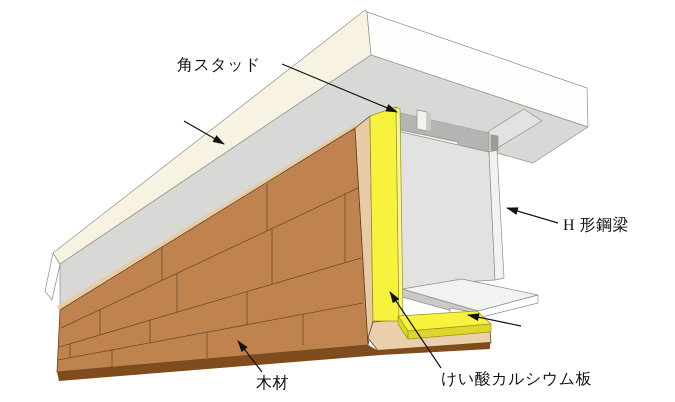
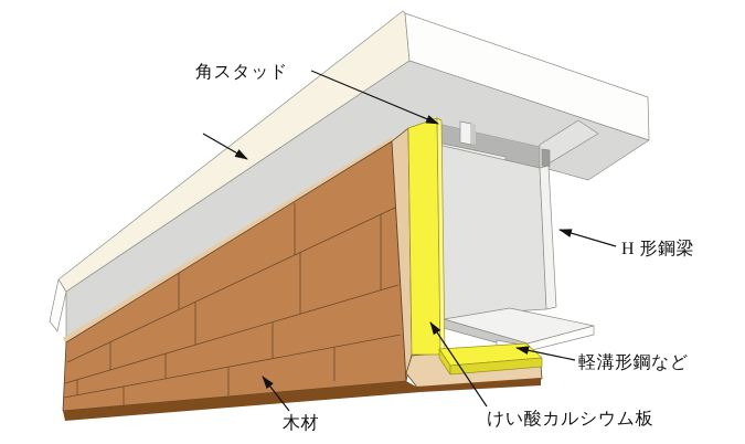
  角スタッド
  H 形鋼梁
+ 軽溝形鋼など
  けい酸カルシウム板
  木材
